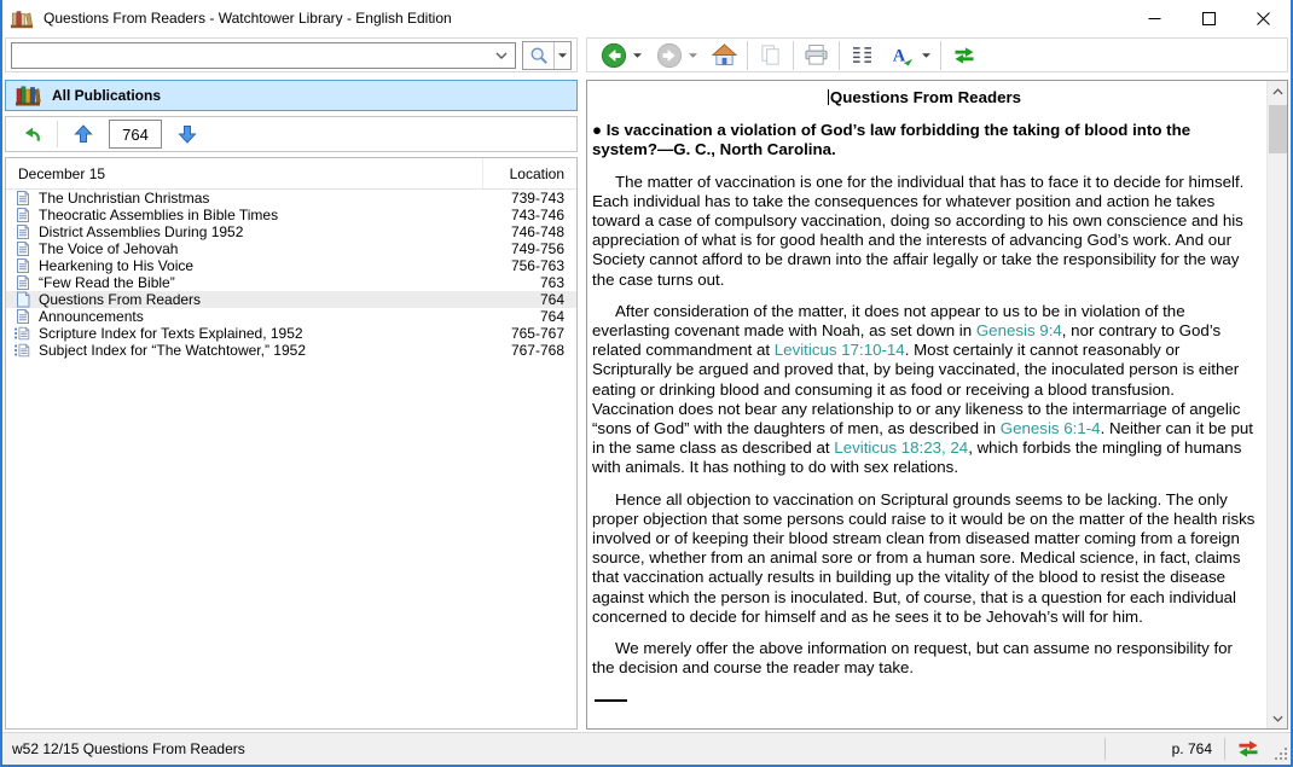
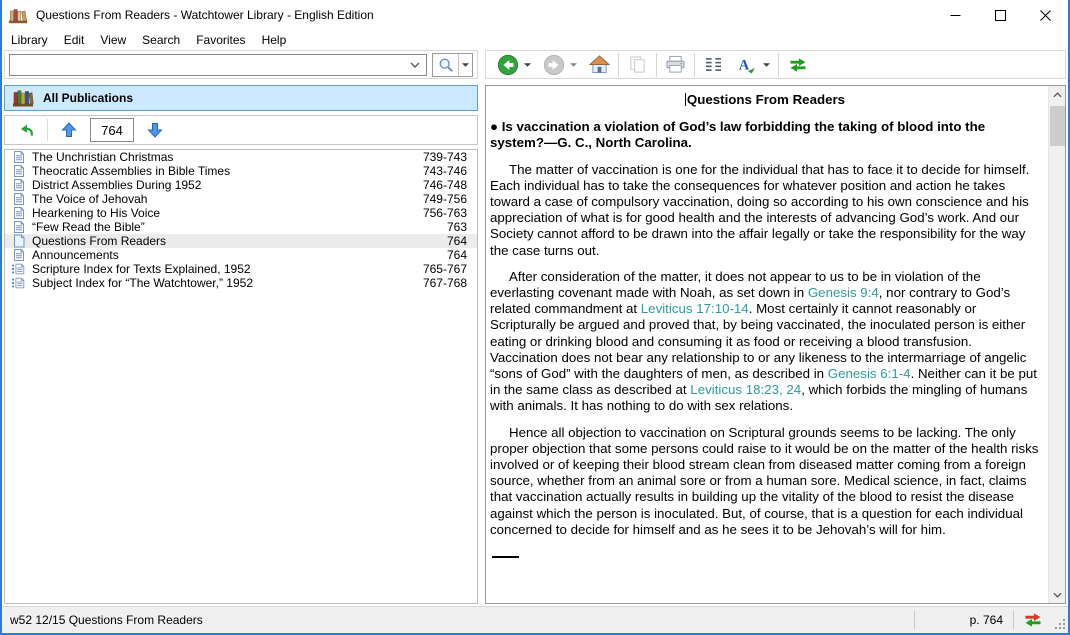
  Questions From Readers - Watchtower Library - English Edition
+ Library
+ Edit
+ View
+ Search
+ Favorites
+ Help
  A
  All Publications
  764
- December 15
- Location
  The Unchristian Christmas
  739-743
  Theocratic Assemblies in Bible Times
  743-746
  District Assemblies During 1952
  746-748
  The Voice of Jehovah
  749-756
  Hearkening to His Voice
  756-763
  “Few Read the Bible”
  763
  Questions From Readers
  764
  Announcements
  764
  Scripture Index for Texts Explained, 1952
  765-767
  Subject Index for “The Watchtower,” 1952
  767-768
  Questions From Readers
  ● Is vaccination a violation of God’s law forbidding the taking of blood into the system?—G. C., North Carolina.
  The matter of vaccination is one for the individual that has to face it to decide for himself. Each individual has to take the consequences for whatever position and action he takes toward a case of compulsory vaccination, doing so according to his own conscience and his appreciation of what is for good health and the interests of advancing God’s work. And our Society cannot afford to be drawn into the affair legally or take the responsibility for the way the case turns out.
  After consideration of the matter, it does not appear to us to be in violation of the everlasting covenant made with Noah, as set down in Genesis 9:4, nor contrary to God’s related commandment at Leviticus 17:10-14. Most certainly it cannot reasonably or Scripturally be argued and proved that, by being vaccinated, the inoculated person is either eating or drinking blood and consuming it as food or receiving a blood transfusion. Vaccination does not bear any relationship to or any likeness to the intermarriage of angelic “sons of God” with the daughters of men, as described in Genesis 6:1-4. Neither can it be put in the same class as described at Leviticus 18:23, 24, which forbids the mingling of humans with animals. It has nothing to do with sex relations.
  Hence all objection to vaccination on Scriptural grounds seems to be lacking. The only proper objection that some persons could raise to it would be on the matter of the health risks involved or of keeping their blood stream clean from diseased matter coming from a foreign source, whether from an animal sore or from a human sore. Medical science, in fact, claims that vaccination actually results in building up the vitality of the blood to resist the disease against which the person is inoculated. But, of course, that is a question for each individual concerned to decide for himself and as he sees it to be Jehovah’s will for him.
- We merely offer the above information on request, but can assume no responsibility for the decision and course the reader may take.
  w52 12/15 Questions From Readers
  p. 764
